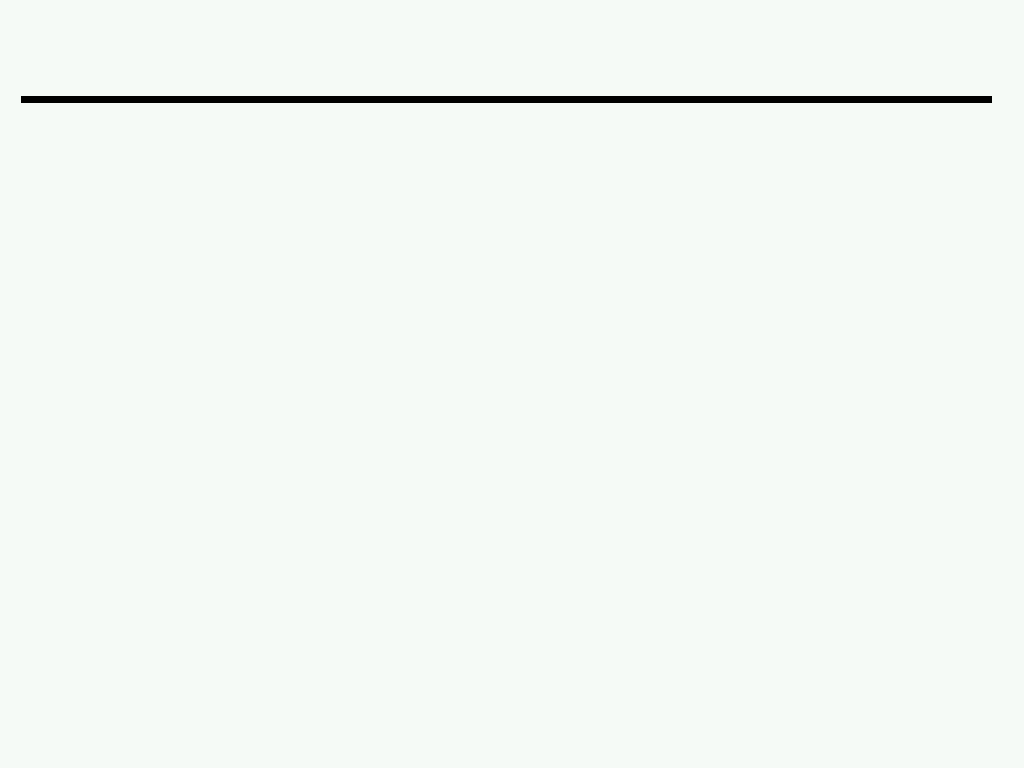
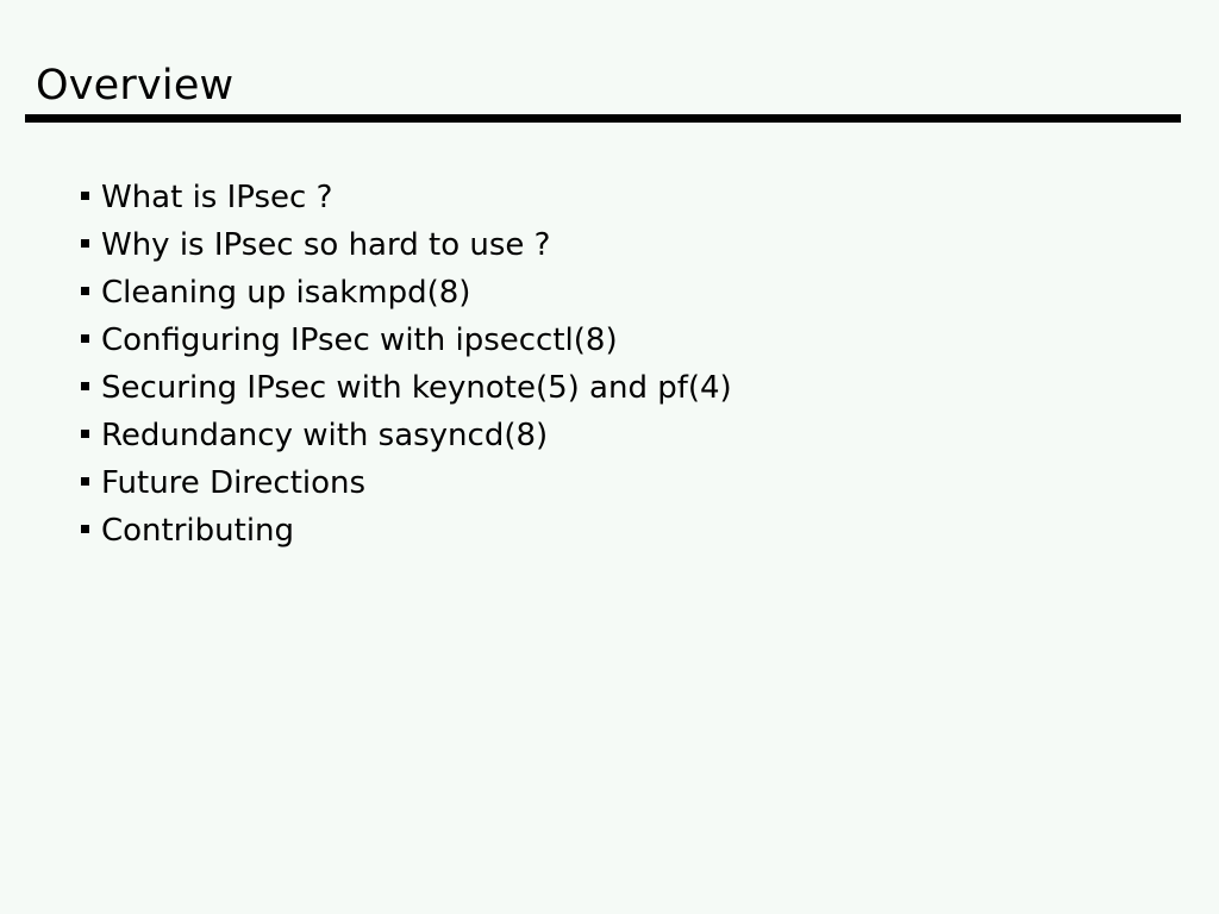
+ Overview
+ What is IPsec ?
+ Why is IPsec so hard to use ?
+ Cleaning up isakmpd(8)
+ Configuring IPsec with ipsecctl(8)
+ Securing IPsec with keynote(5) and pf(4)
+ Redundancy with sasyncd(8)
+ Future Directions
+ Contributing
